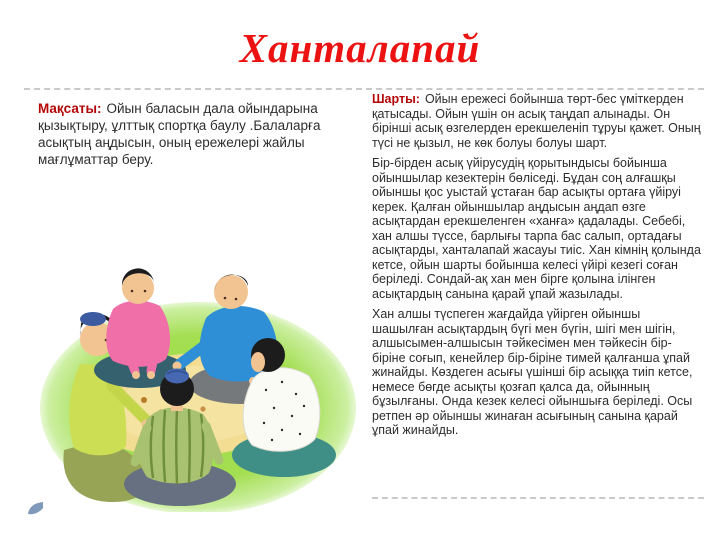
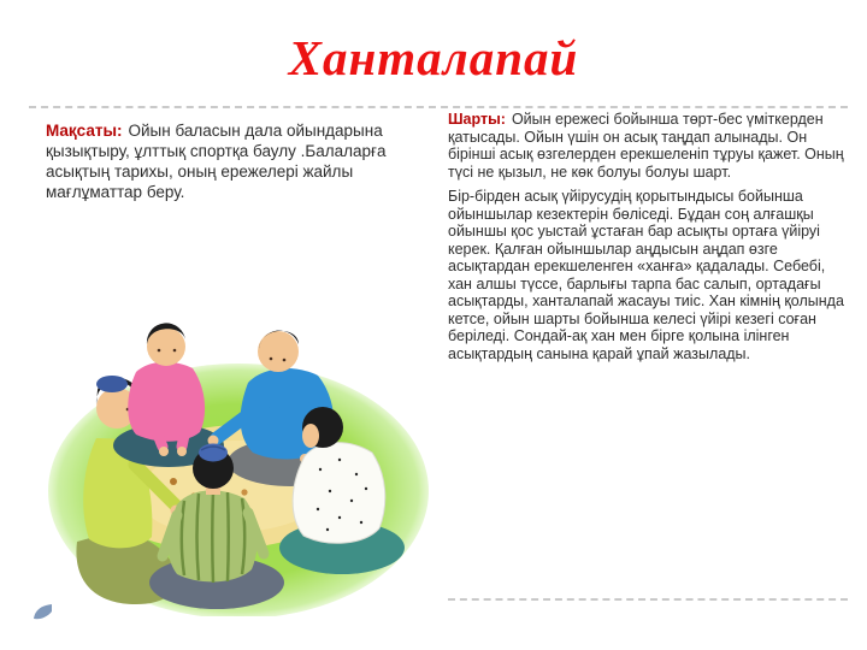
  Ханталапай
- Мақсаты: Ойын баласын дала ойындарына қызықтыру, ұлттық спортқа баулу .Балаларға асықтың аңдысын, оның ережелері жайлы мағлұматтар беру.
+ Мақсаты: Ойын баласын дала ойындарына қызықтыру, ұлттық спортқа баулу .Балаларға асықтың тарихы, оның ережелері жайлы мағлұматтар беру.
  Шарты: Ойын ережесі бойынша төрт-бес үміткерден қатысады. Ойын үшін он асық таңдап алынады. Он бірінші асық өзгелерден ерекшеленіп тұруы қажет. Оның түсі не қызыл, не көк болуы болуы шарт.
  Бір-бірден асық үйірусудің қорытындысы бойынша ойыншылар кезектерін бөліседі. Бұдан соң алғашқы ойыншы қос уыстай ұстаған бар асықты ортаға үйіруі керек. Қалған ойыншылар аңдысын аңдап өзге асықтардан ерекшеленген «ханға» қадалады. Себебі, хан алшы түссе, барлығы тарпа бас салып, ортадағы асықтарды, ханталапай жасауы тиіс. Хан кімнің қолында кетсе, ойын шарты бойынша келесі үйірі кезегі соған беріледі. Сондай-ақ хан мен бірге қолына ілінген асықтардың санына қарай ұпай жазылады.
- Хан алшы түспеген жағдайда үйірген ойыншы шашылған асықтардың бүгі мен бүгін, шігі мен шігін, алшысымен-алшысын тәйкесімен мен тәйкесін бір-біріне соғып, кенейлер бір-біріне тимей қалғанша ұпай жинайды. Көздеген асығы үшінші бір асыққа тиіп кетсе, немесе бөгде асықты қозғап қалса да, ойынның бұзылғаны. Онда кезек келесі ойыншыға беріледі. Осы ретпен әр ойыншы жинаған асығының санына қарай ұпай жинайды.
